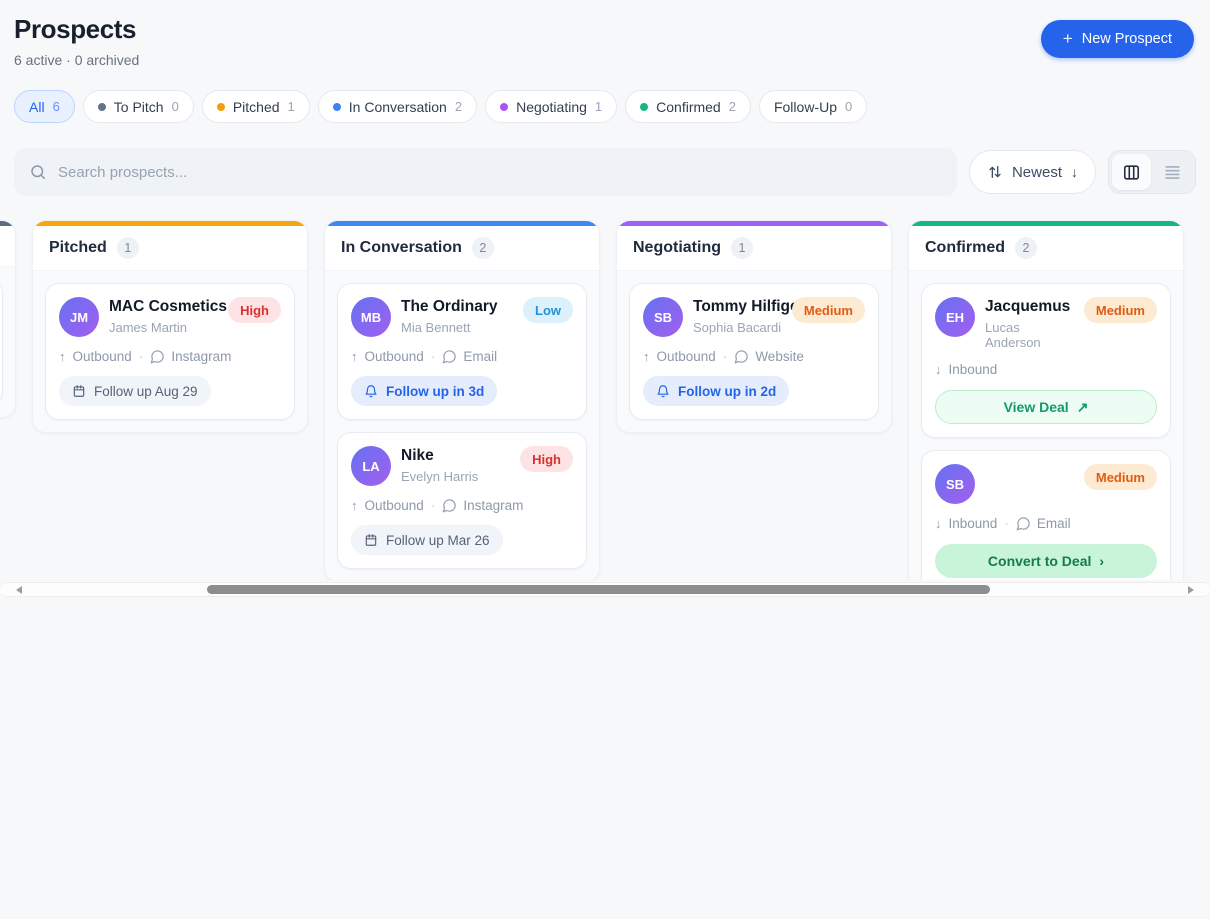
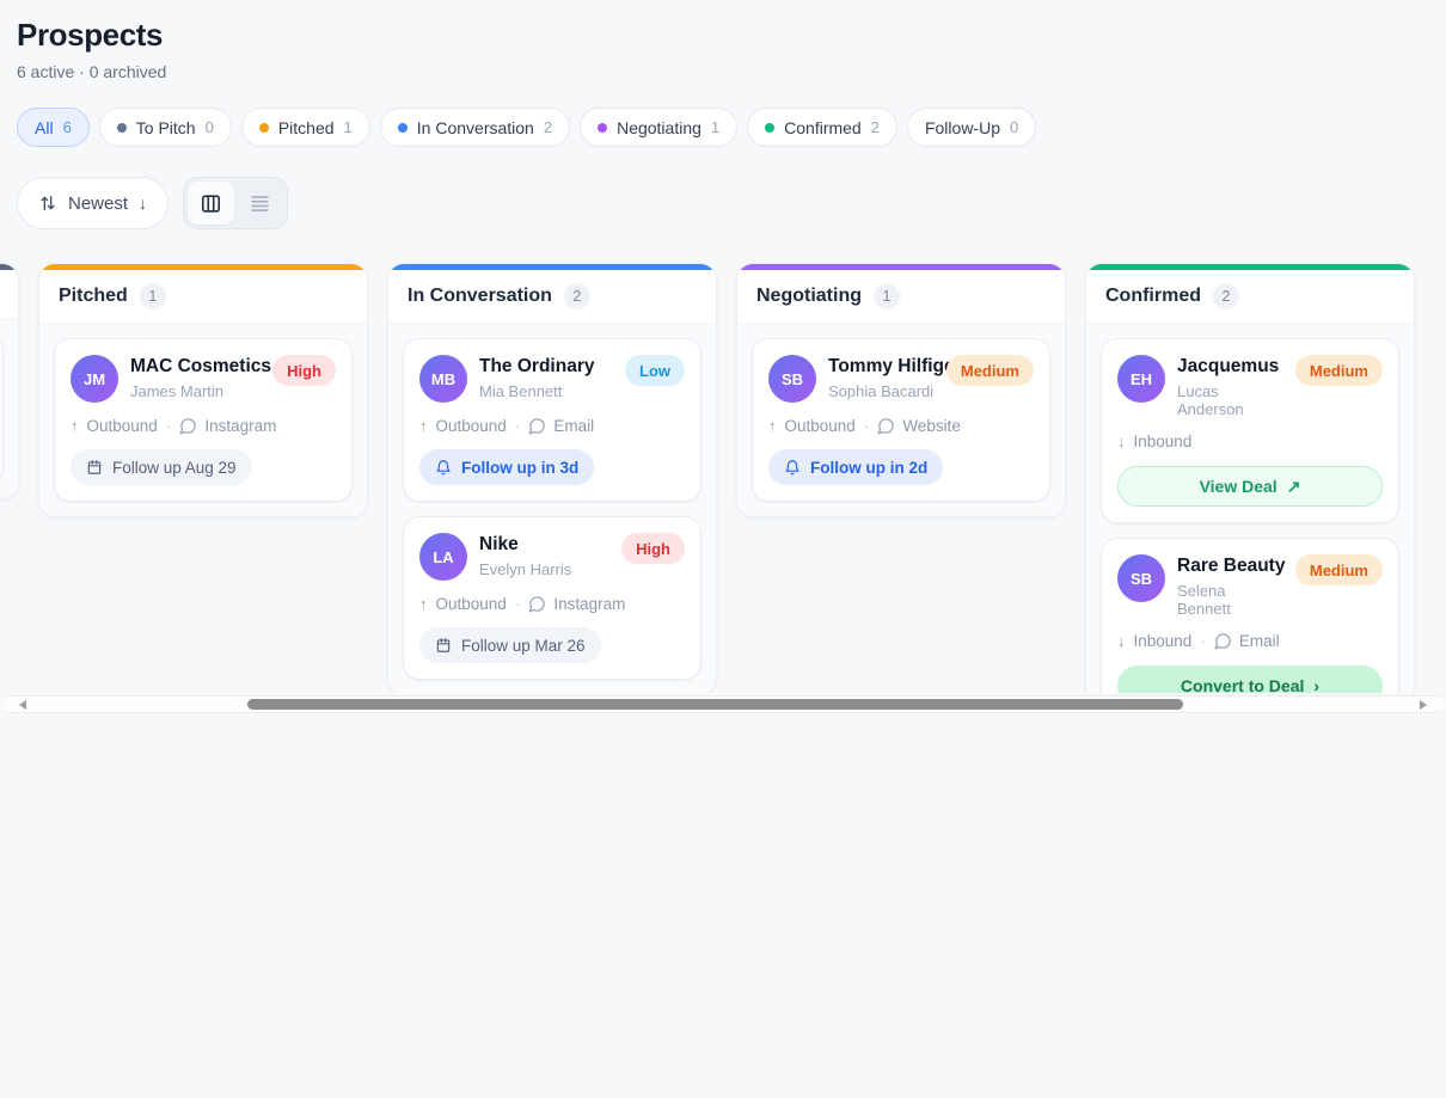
  Prospects
  6 active · 0 archived
- +
- New Prospect
  All
  6
  To Pitch
  0
  Pitched
  1
  In Conversation
  2
  Negotiating
  1
  Confirmed
  2
  Follow-Up
  0
- Search prospects...
  Newest
  ↓
  Pitched
  1
  JM
  MAC Cosmetics
  James Martin
  High
  ↑
  Outbound
  ·
  Instagram
  Follow up Aug 29
  In Conversation
  2
  MB
  The Ordinary
  Mia Bennett
  Low
  ↑
  Outbound
  ·
  Email
  Follow up in 3d
  LA
  Nike
  Evelyn Harris
  High
  ↑
  Outbound
  ·
  Instagram
  Follow up Mar 26
  Negotiating
  1
  SB
  Tommy Hilfig
  Sophia Bacardi
  Medium
  ↑
  Outbound
  ·
  Website
  Follow up in 2d
  Confirmed
  2
  EH
  Jacquemus
  Lucas Anderson
  Medium
  ↓
  Inbound
  View Deal
  ↗
  SB
+ Rare Beauty
+ Selena Bennett
  Medium
  ↓
  Inbound
  ·
  Email
  Convert to Deal
  ›
